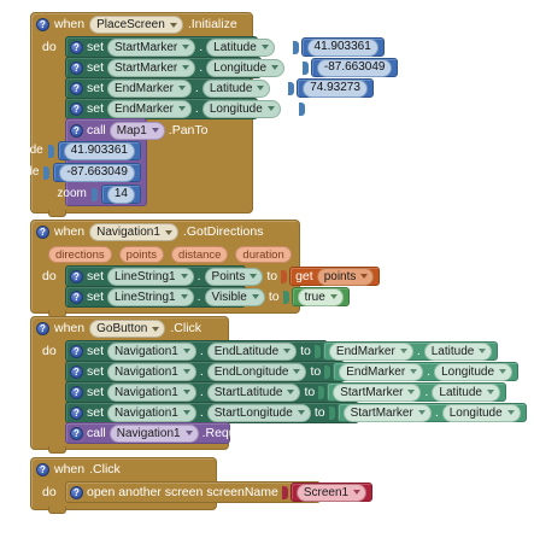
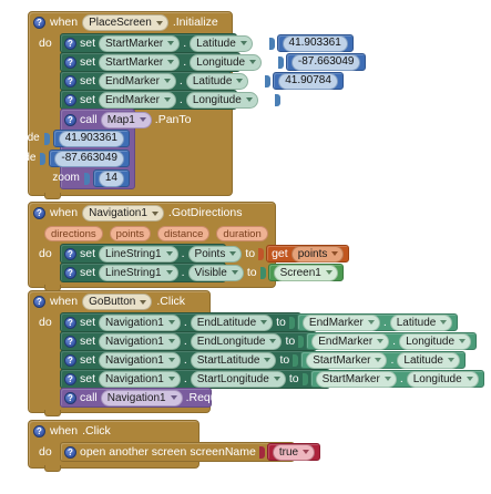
  ?
  when
  PlaceScreen
  .Initialize
  do
  ?
  set
  StartMarker
  .
  Latitude
  41.903361
  ?
  set
  StartMarker
  .
  Longitude
  -87.663049
  ?
  set
  EndMarker
  .
  Latitude
- 74.93273
+ 41.90784
  ?
  set
  EndMarker
  .
  Longitude
  ?
  call
  Map1
  .PanTo
  latitude
  41.903361
  ngitude
  -87.663049
  zoom
  14
  ?
  when
  Navigation1
  .GotDirections
  directions
  points
  distance
  duration
  do
  ?
  set
  LineString1
  .
  Points
  to
  get
  points
  ?
  set
  LineString1
  .
  Visible
  to
- true
+ Screen1
  ?
  when
  GoButton
  .Click
  do
  ?
  set
  Navigation1
  .
  EndLatitude
  to
  EndMarker
  .
  Latitude
  ?
  set
  Navigation1
  .
  EndLongitude
  to
  EndMarker
  .
  Longitude
  ?
  set
  Navigation1
  .
  StartLatitude
  to
  StartMarker
  .
  Latitude
  ?
  set
  Navigation1
  .
  StartLongitude
  to
  StartMarker
  .
  Longitude
  ?
  call
  Navigation1
  .RequestDirections
  ?
  when
  .Click
  do
  ?
  open another screen
  screenName
- Screen1
+ true
